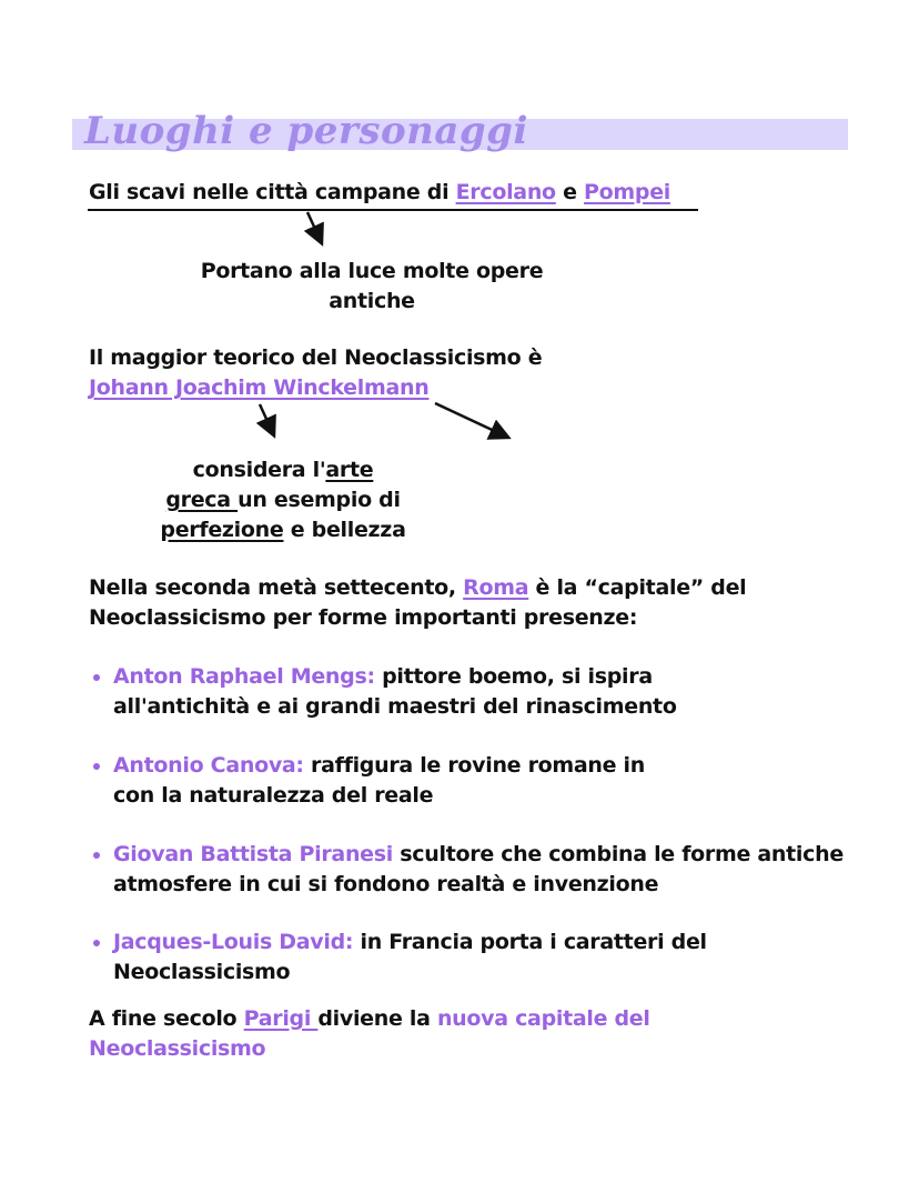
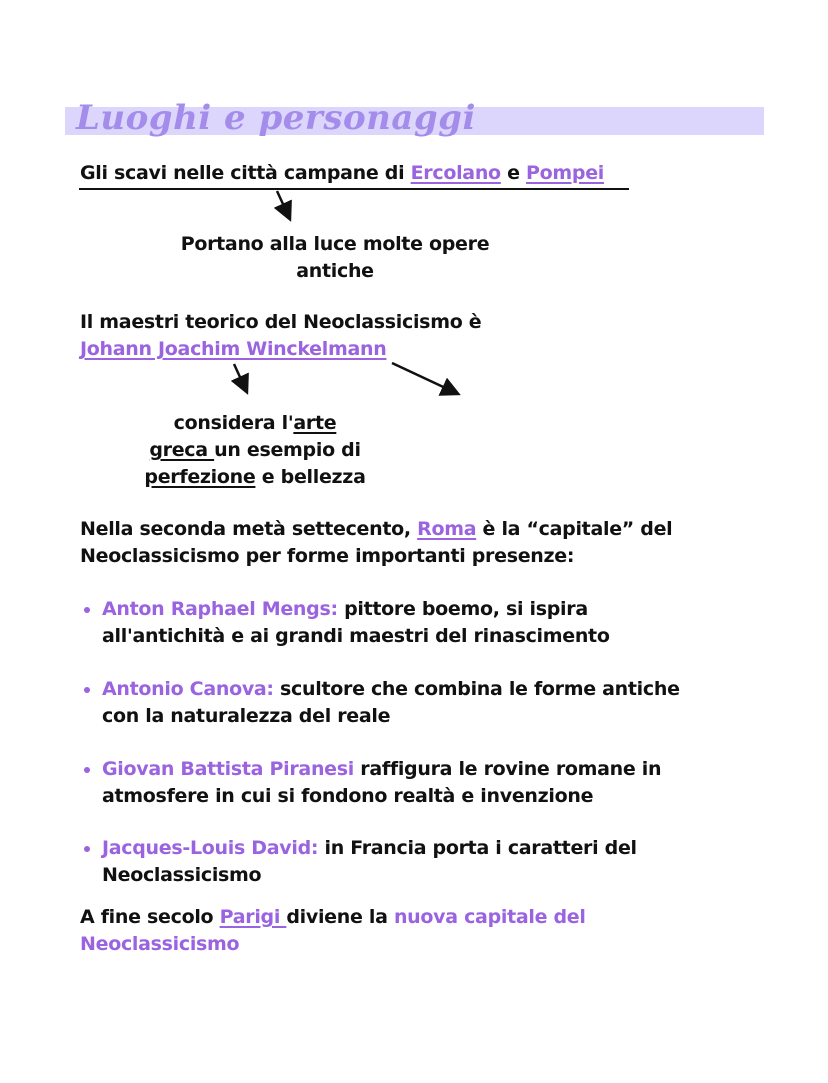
  Luoghi e personaggi
  Gli scavi nelle città campane di Ercolano e Pompei
  Portano alla luce molte opere
  antiche
- Il maggior teorico del Neoclassicismo è
+ Il maestri teorico del Neoclassicismo è
  Johann Joachim Winckelmann
  considera l'arte
  greca un esempio di
  perfezione e bellezza
  Nella seconda metà settecento, Roma è la “capitale” del
  Neoclassicismo per forme importanti presenze:
  Anton Raphael Mengs: pittore boemo, si ispira
  all'antichità e ai grandi maestri del rinascimento
- Antonio Canova: raffigura le rovine romane in
+ Antonio Canova: scultore che combina le forme antiche
  con la naturalezza del reale
- Giovan Battista Piranesi scultore che combina le forme antiche
+ Giovan Battista Piranesi raffigura le rovine romane in
  atmosfere in cui si fondono realtà e invenzione
  Jacques-Louis David: in Francia porta i caratteri del
  Neoclassicismo
  A fine secolo Parigi diviene la nuova capitale del
  Neoclassicismo
